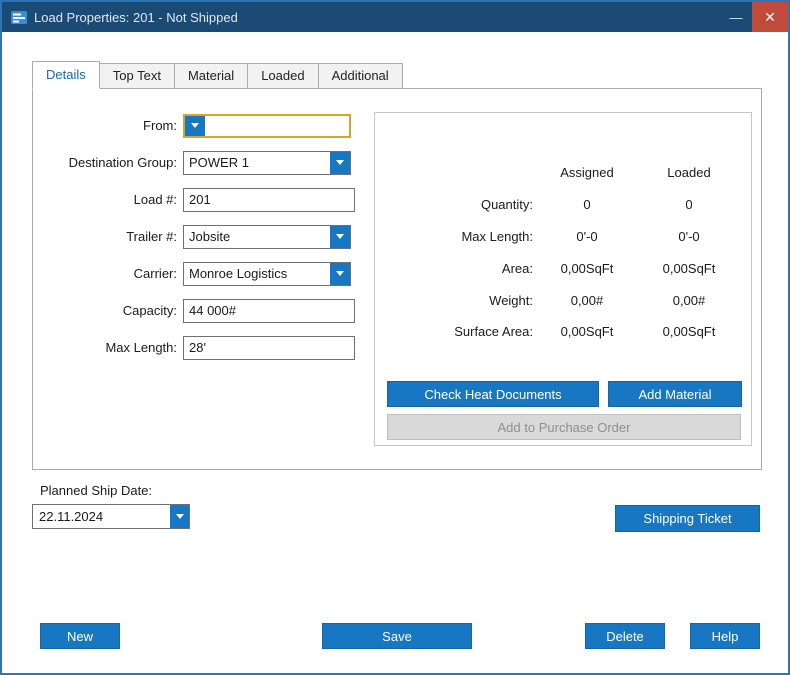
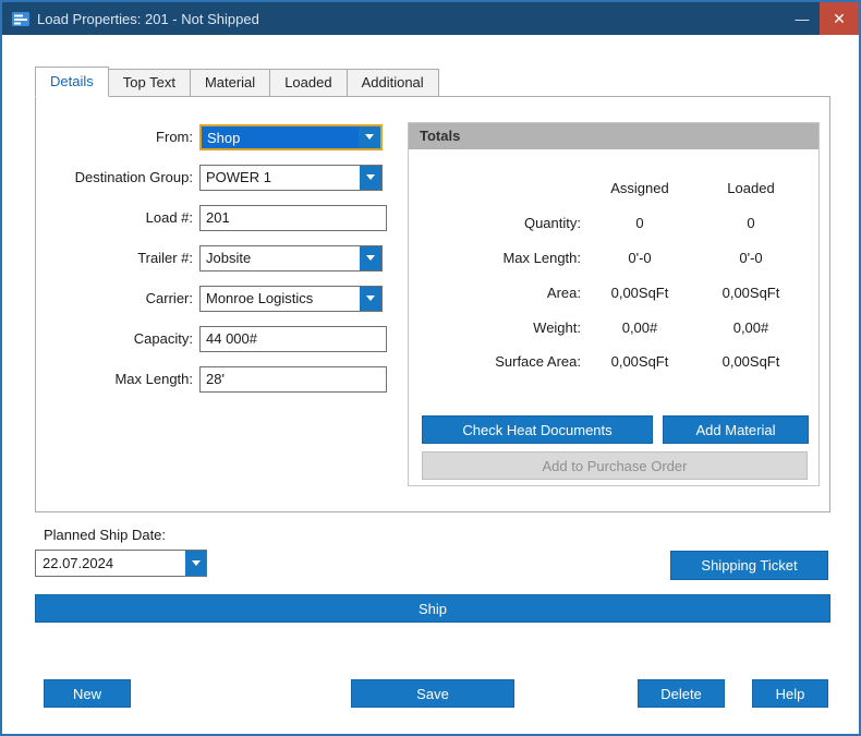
  Load Properties: 201 - Not Shipped
  —
  ✕
  Details
  Top Text
  Material
  Loaded
  Additional
  From:
+ Shop
  Destination Group:
  POWER 1
  Load #:
  201
  Trailer #:
  Jobsite
  Carrier:
  Monroe Logistics
  Capacity:
  44 000#
  Max Length:
  28'
+ Totals
  Assigned
  Loaded
  Quantity:
  0
  0
  Max Length:
  0'-0
  0'-0
  Area:
  0,00SqFt
  0,00SqFt
  Weight:
  0,00#
  0,00#
  Surface Area:
  0,00SqFt
  0,00SqFt
  Check Heat Documents
  Add Material
  Add to Purchase Order
  Planned Ship Date:
- 22.11.2024
+ 22.07.2024
  Shipping Ticket
+ Ship
  New
  Save
  Delete
  Help
